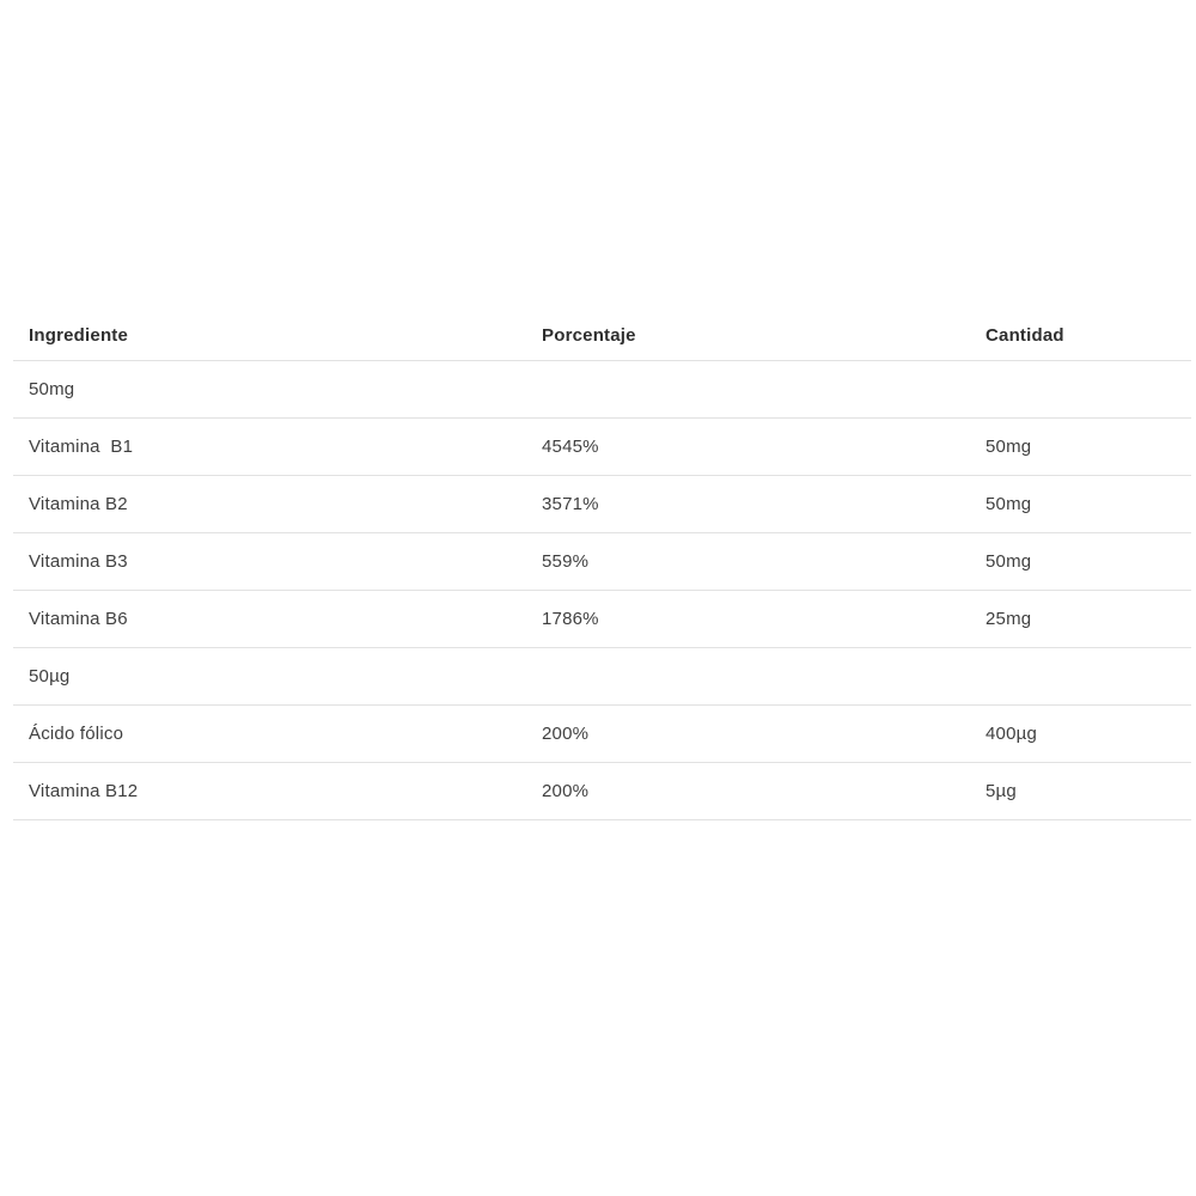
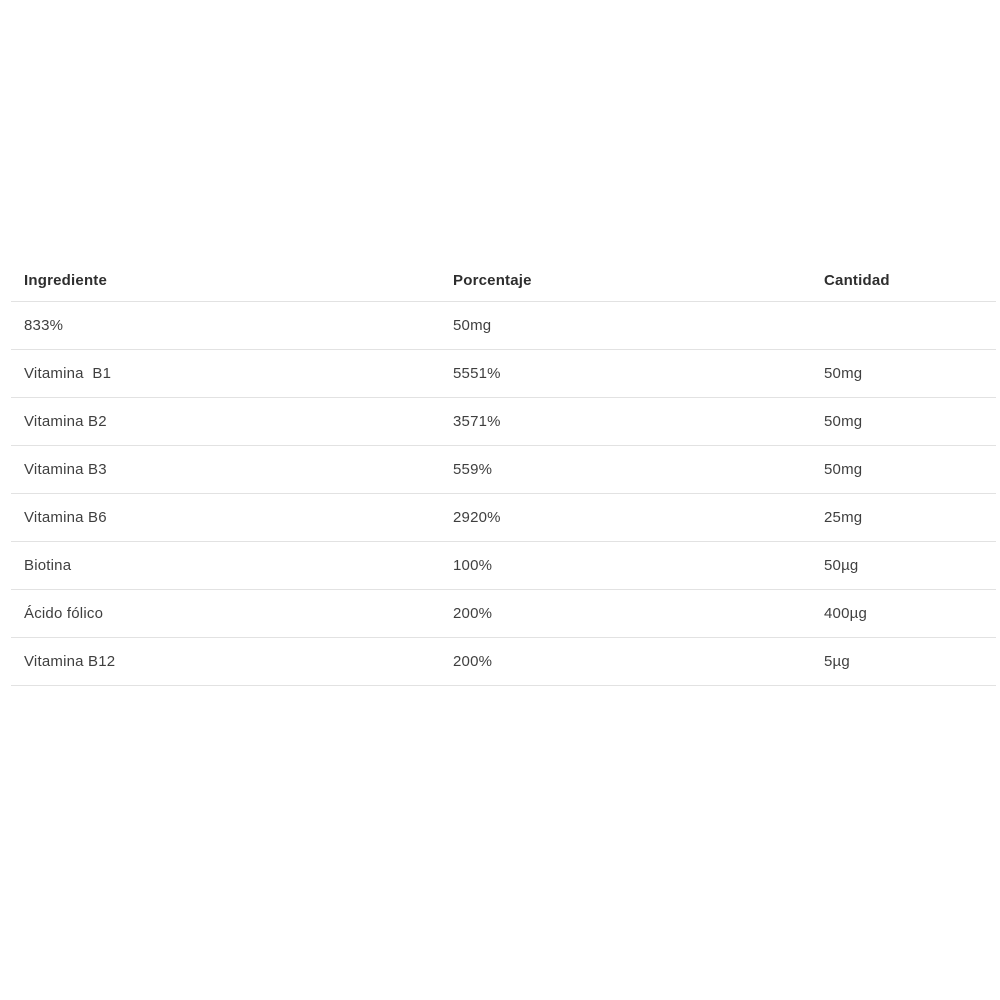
  Ingrediente
  Porcentaje
  Cantidad
+ 833%
  50mg
  Vitamina B1
- 4545%
+ 5551%
  50mg
  Vitamina B2
  3571%
  50mg
  Vitamina B3
  559%
  50mg
  Vitamina B6
- 1786%
+ 2920%
  25mg
+ Biotina
+ 100%
  50µg
  Ácido fólico
  200%
  400µg
  Vitamina B12
  200%
  5µg
